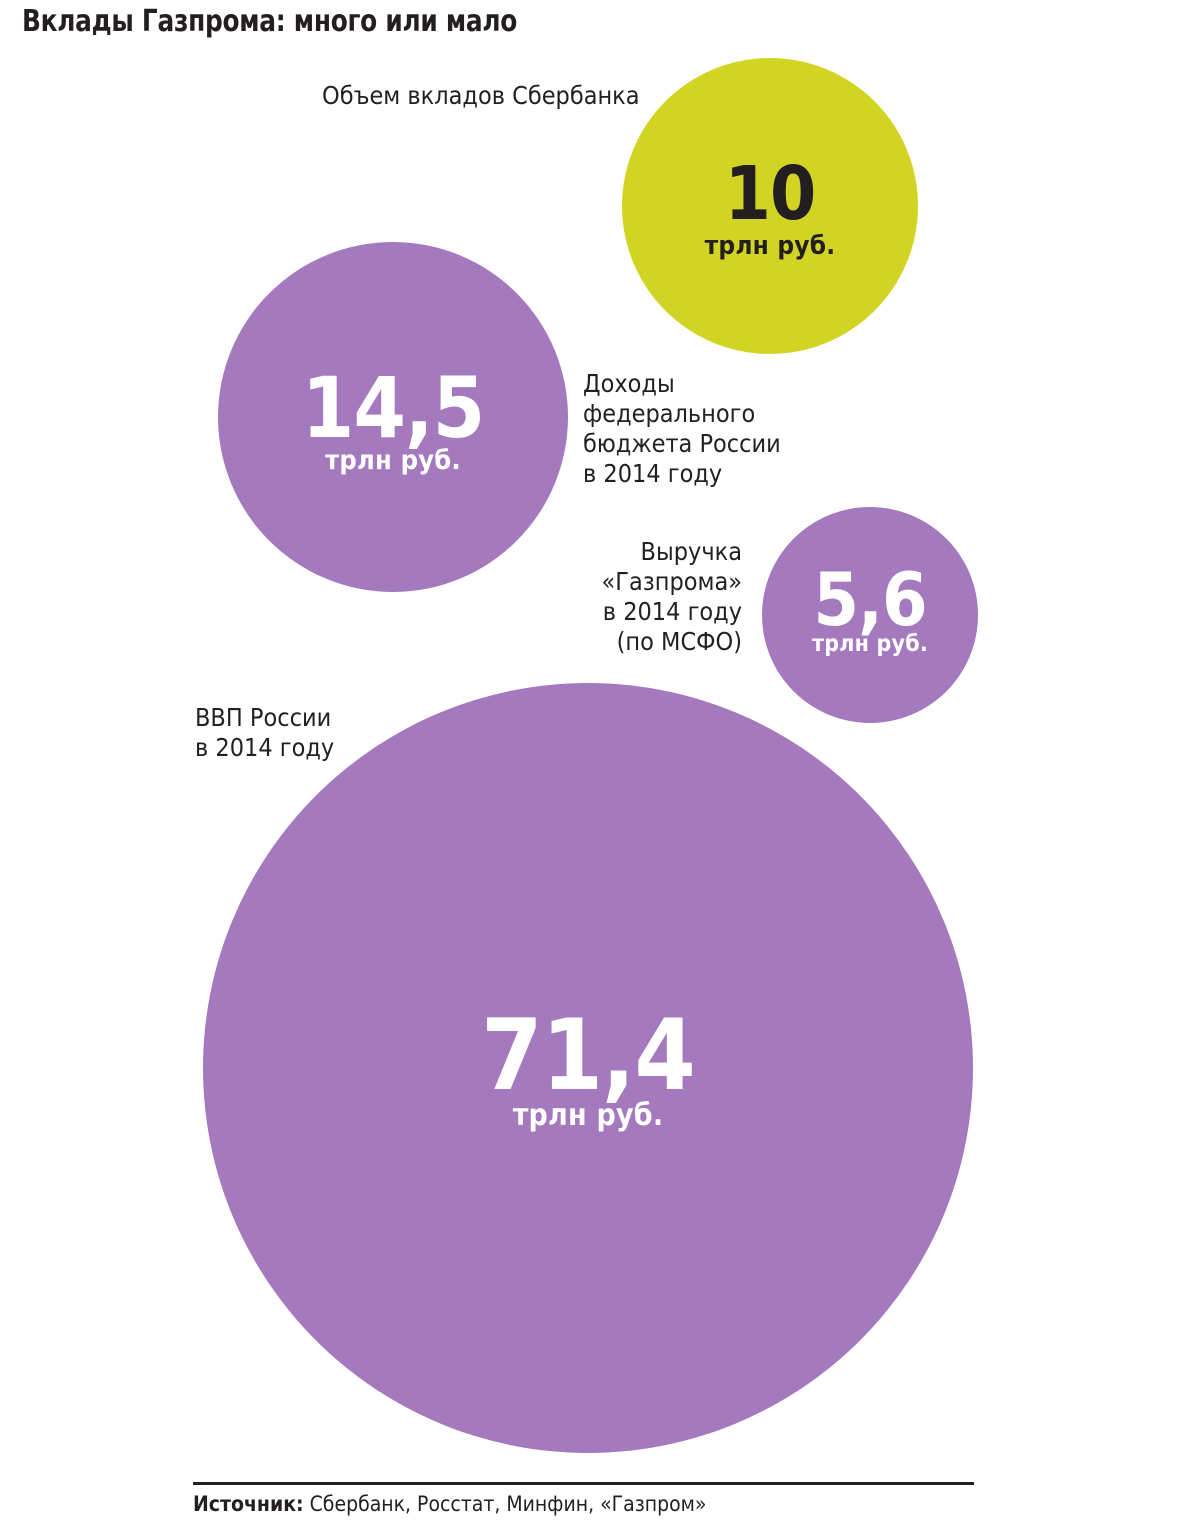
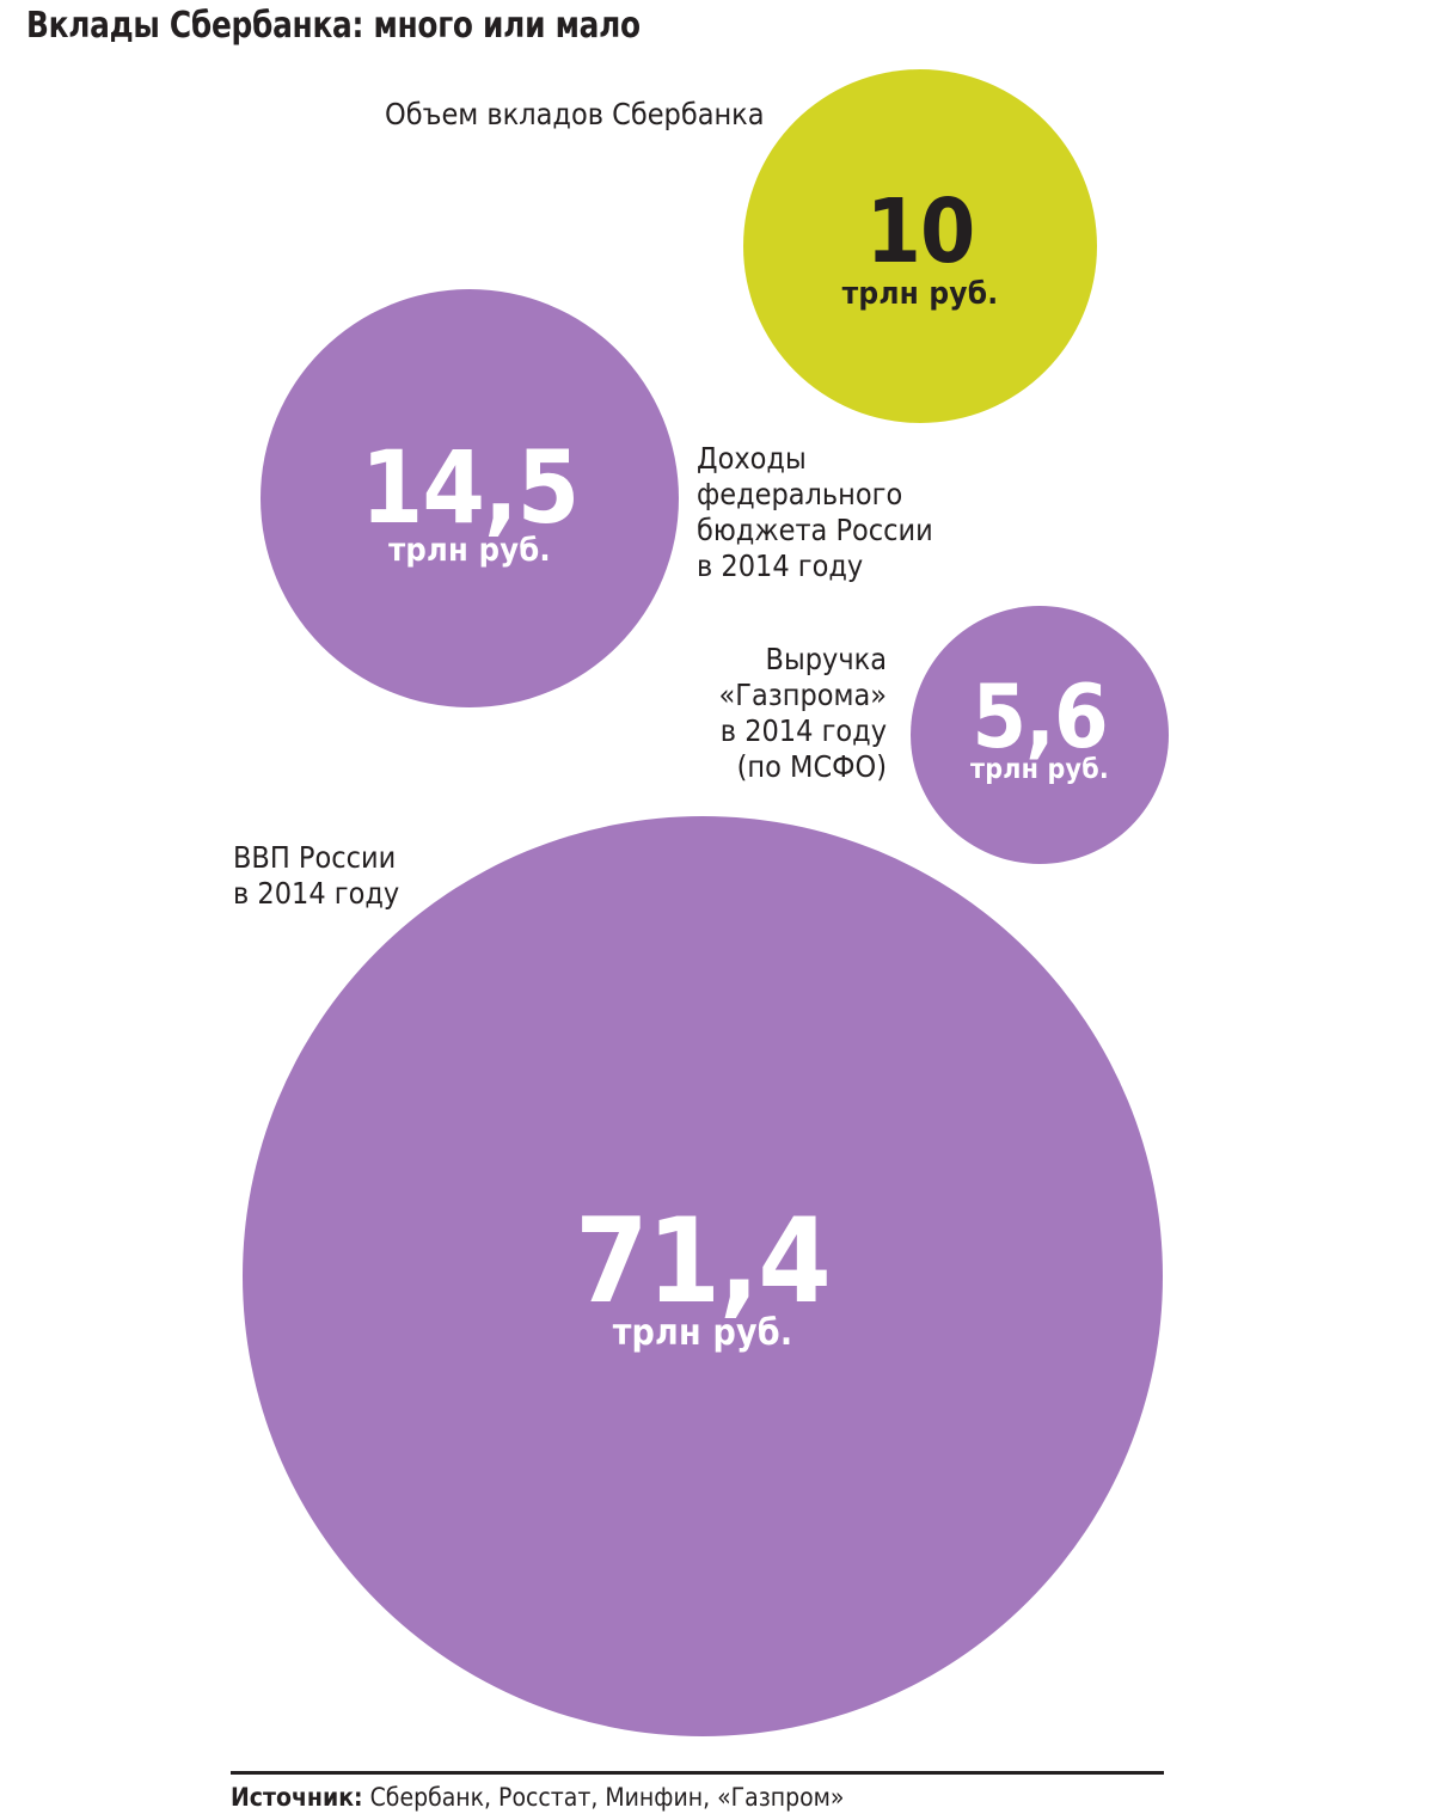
- Вклады Газпрома: много или мало
+ Вклады Сбербанка: много или мало
  71,4
  трлн руб.
  14,5
  трлн руб.
  5,6
  трлн руб.
  10
  трлн руб.
  Объем вкладов Сбербанка
  Доходы
  федерального
  бюджета России
  в 2014 году
  Выручка
  «Газпрома»
  в 2014 году
  (по МСФО)
  ВВП России
  в 2014 году
  Источник: Сбербанк, Росстат, Минфин, «Газпром»
